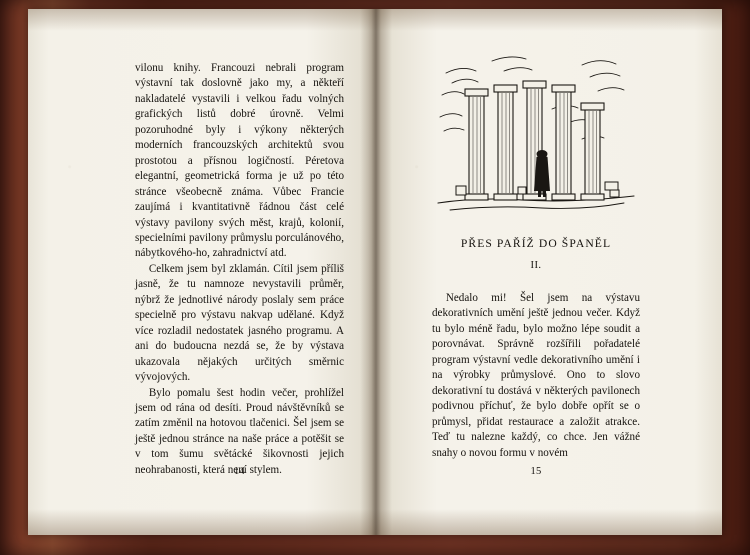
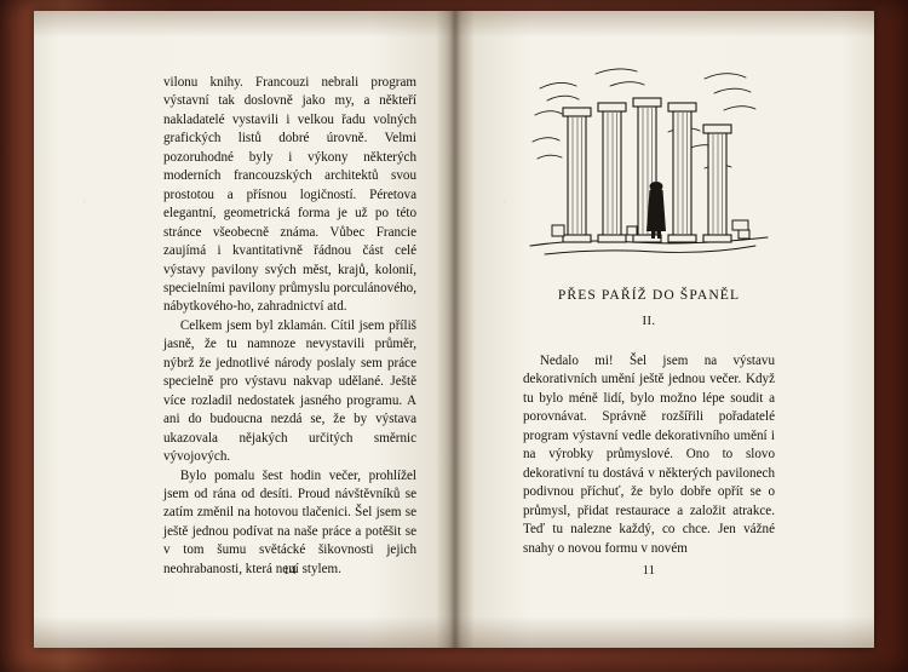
  vilonu knihy. Francouzi nebrali program výstavní tak doslovně jako my, a někteří nakladatelé vystavili i velkou řadu volných grafických listů dobré úrovně. Velmi pozoruhodné byly i výkony některých moderních francouzských architektů svou prostotou a přísnou logičností. Péretova elegantní, geometrická forma je už po této stránce všeobecně známa. Vůbec Francie zaujímá i kvantitativně řádnou část celé výstavy pavilony svých měst, krajů, kolonií, specielními pavilony průmyslu porculánového, nábytkového-ho, zahradnictví atd.
- Celkem jsem byl zklamán. Cítil jsem příliš jasně, že tu namnoze nevystavili průměr, nýbrž že jednotlivé národy poslaly sem práce specielně pro výstavu nakvap udělané. Když více rozladil nedostatek jasného programu. A ani do budoucna nezdá se, že by výstava ukazovala nějakých určitých směrnic vývojových.
+ Celkem jsem byl zklamán. Cítil jsem příliš jasně, že tu namnoze nevystavili průměr, nýbrž že jednotlivé národy poslaly sem práce specielně pro výstavu nakvap udělané. Ještě více rozladil nedostatek jasného programu. A ani do budoucna nezdá se, že by výstava ukazovala nějakých určitých směrnic vývojových.
- Bylo pomalu šest hodin večer, prohlížel jsem od rána od desíti. Proud návštěvníků se zatím změnil na hotovou tlačenici. Šel jsem se ještě jednou stránce na naše práce a potěšit se v tom šumu světácké šikovnosti jejich neohrabanosti, která není stylem.
+ Bylo pomalu šest hodin večer, prohlížel jsem od rána od desíti. Proud návštěvníků se zatím změnil na hotovou tlačenici. Šel jsem se ještě jednou podívat na naše práce a potěšit se v tom šumu světácké šikovnosti jejich neohrabanosti, která není stylem.
  14
  PŘES PAŘÍŽ DO ŠPANĚL
  II.
- Nedalo mi! Šel jsem na výstavu dekorativních umění ještě jednou večer. Když tu bylo méně řadu, bylo možno lépe soudit a porovnávat. Správně rozšířili pořadatelé program výstavní vedle dekorativního umění i na výrobky průmyslové. Ono to slovo dekorativní tu dostává v některých pavilonech podivnou příchuť, že bylo dobře opřít se o průmysl, přidat restaurace a založit atrakce. Teď tu nalezne každý, co chce. Jen vážné snahy o novou formu v novém
+ Nedalo mi! Šel jsem na výstavu dekorativních umění ještě jednou večer. Když tu bylo méně lidí, bylo možno lépe soudit a porovnávat. Správně rozšířili pořadatelé program výstavní vedle dekorativního umění i na výrobky průmyslové. Ono to slovo dekorativní tu dostává v některých pavilonech podivnou příchuť, že bylo dobře opřít se o průmysl, přidat restaurace a založit atrakce. Teď tu nalezne každý, co chce. Jen vážné snahy o novou formu v novém
- 15
+ 11
